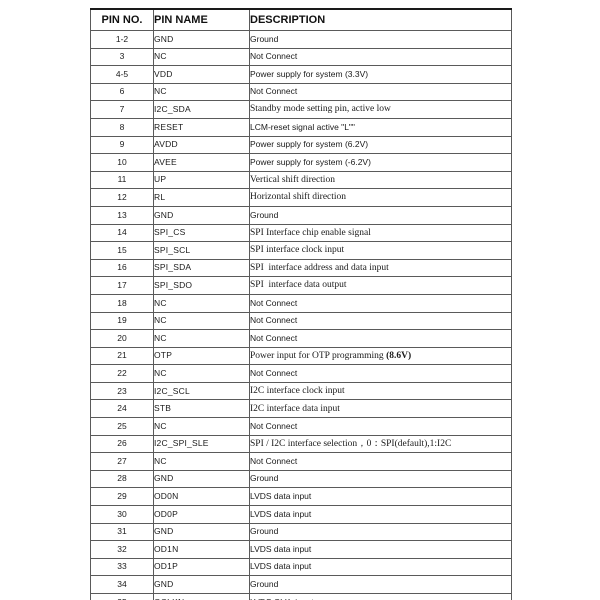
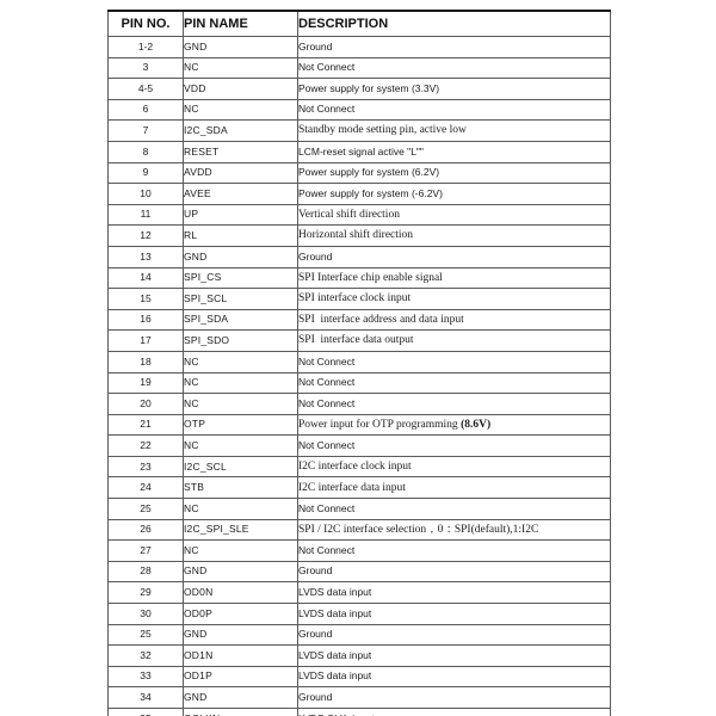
  PIN NO.	PIN NAME	DESCRIPTION
  1-2	GND	Ground
  3	NC	Not Connect
  4-5	VDD	Power supply for system (3.3V)
  6	NC	Not Connect
  7	I2C_SDA	Standby mode setting pin, active low
  8	RESET	LCM-reset signal active "L""
  9	AVDD	Power supply for system (6.2V)
  10	AVEE	Power supply for system (-6.2V)
  11	UP	Vertical shift direction
  12	RL	Horizontal shift direction
  13	GND	Ground
  14	SPI_CS	SPI Interface chip enable signal
  15	SPI_SCL	SPI interface clock input
  16	SPI_SDA	SPI interface address and data input
  17	SPI_SDO	SPI interface data output
  18	NC	Not Connect
  19	NC	Not Connect
  20	NC	Not Connect
  21	OTP	Power input for OTP programming (8.6V)
  22	NC	Not Connect
  23	I2C_SCL	I2C interface clock input
  24	STB	I2C interface data input
  25	NC	Not Connect
  26	I2C_SPI_SLE	SPI / I2C interface selection，0：SPI(default),1:I2C
  27	NC	Not Connect
  28	GND	Ground
  29	OD0N	LVDS data input
  30	OD0P	LVDS data input
- 31	GND	Ground
+ 25	GND	Ground
  32	OD1N	LVDS data input
  33	OD1P	LVDS data input
  34	GND	Ground
